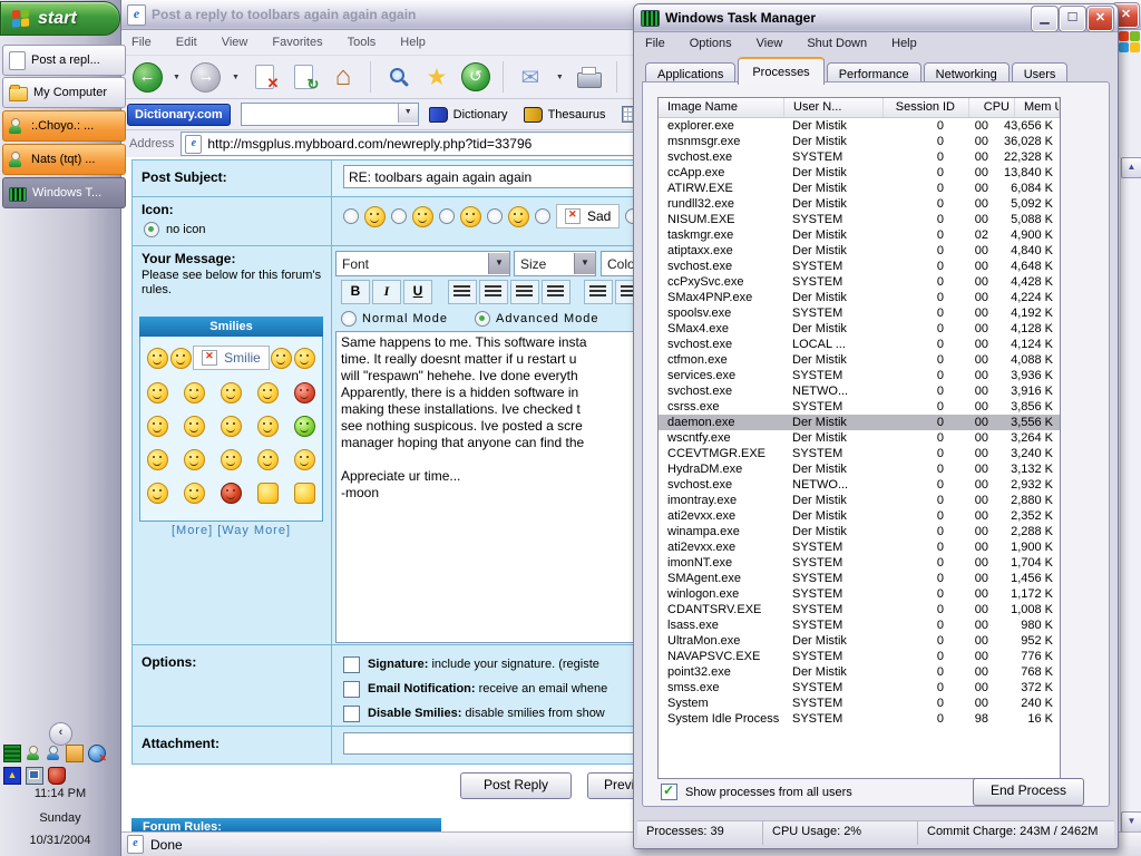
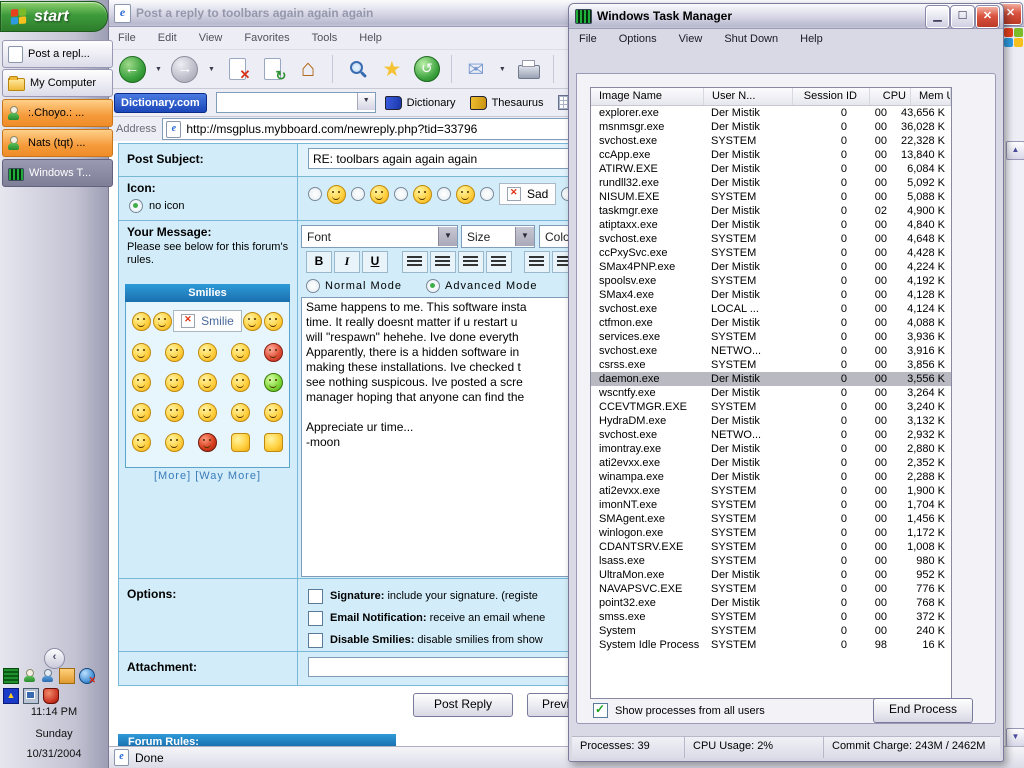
  e
  Post a reply to toolbars again again again
  ✕
  File
  Edit
  View
  Favorites
  Tools
  Help
  Dictionary.com
  Dictionary
  Thesaurus
  Address
  e
  http://msgplus.mybboard.com/newreply.php?tid=33796
  Post Subject:
  RE: toolbars again again again
  Icon:
  no icon
  Sad
  Your Message:
  Please see below for this forum's rules.
  Smilies
  Smilie
  [More] [Way More]
  Font
  ▼
  Size
  ▼
  Colo
  B
  I
  U
  Normal Mode
  Advanced Mode
  Same happens to me. This software insta
  time. It really doesnt matter if u restart u
  will "respawn" hehehe. Ive done everyth
  Apparently, there is a hidden software in
  making these installations. Ive checked t
  see nothing suspicous. Ive posted a scre
  manager hoping that anyone can find the
  Appreciate ur time...
  -moon
  Options:
  Signature: include your signature. (registe
  Email Notification: receive an email whene
  Disable Smilies: disable smilies from show
  Attachment:
  Post Reply
  Forum Rules:
  ▲
  ▼
  e
  Done
  Windows Task Manager
  ▁
  ☐
  ✕
  File
  Options
  View
  Shut Down
  Help
- Applications
- Processes
- Performance
- Networking
- Users
  Image Name
  User N...
  Session ID
  CPU
  explorer.exe
  Der Mistik
  0
  00
  43,656 K
  msnmsgr.exe
  Der Mistik
  0
  00
  36,028 K
  svchost.exe
  SYSTEM
  0
  00
  22,328 K
  ccApp.exe
  Der Mistik
  0
  00
  13,840 K
  ATIRW.EXE
  Der Mistik
  0
  00
  6,084 K
  rundll32.exe
  Der Mistik
  0
  00
  5,092 K
  NISUM.EXE
  SYSTEM
  0
  00
  5,088 K
  taskmgr.exe
  Der Mistik
  0
  02
  4,900 K
  atiptaxx.exe
  Der Mistik
  0
  00
  4,840 K
  svchost.exe
  SYSTEM
  0
  00
  4,648 K
  ccPxySvc.exe
  SYSTEM
  0
  00
  4,428 K
  SMax4PNP.exe
  Der Mistik
  0
  00
  4,224 K
  spoolsv.exe
  SYSTEM
  0
  00
  4,192 K
  SMax4.exe
  Der Mistik
  0
  00
  4,128 K
  svchost.exe
  LOCAL ...
  0
  00
  4,124 K
  ctfmon.exe
  Der Mistik
  0
  00
  4,088 K
  services.exe
  SYSTEM
  0
  00
  3,936 K
  svchost.exe
  NETWO...
  0
  00
  3,916 K
  csrss.exe
  SYSTEM
  0
  00
  3,856 K
  daemon.exe
  Der Mistik
  0
  00
  3,556 K
  wscntfy.exe
  Der Mistik
  0
  00
  3,264 K
  CCEVTMGR.EXE
  SYSTEM
  0
  00
  3,240 K
  HydraDM.exe
  Der Mistik
  0
  00
  3,132 K
  svchost.exe
  NETWO...
  0
  00
  2,932 K
  imontray.exe
  Der Mistik
  0
  00
  2,880 K
  ati2evxx.exe
  Der Mistik
  0
  00
  2,352 K
  winampa.exe
  Der Mistik
  0
  00
  2,288 K
  ati2evxx.exe
  SYSTEM
  0
  00
  1,900 K
  imonNT.exe
  SYSTEM
  0
  00
  1,704 K
  SMAgent.exe
  SYSTEM
  0
  00
  1,456 K
  winlogon.exe
  SYSTEM
  0
  00
  1,172 K
  CDANTSRV.EXE
  SYSTEM
  0
  00
  1,008 K
  lsass.exe
  SYSTEM
  0
  00
  980 K
  UltraMon.exe
  Der Mistik
  0
  00
  952 K
  NAVAPSVC.EXE
  SYSTEM
  0
  00
  776 K
  point32.exe
  Der Mistik
  0
  00
  768 K
  smss.exe
  SYSTEM
  0
  00
  372 K
  System
  SYSTEM
  0
  00
  240 K
  System Idle Process
  SYSTEM
  0
  98
  16 K
  Show processes from all users
  End Process
  Processes: 39
  CPU Usage: 2%
  Commit Charge: 243M / 2462M
  start
  Post a repl...
  My Computer
  :.Choyo.: ...
  Nats (tqt) ...
  Windows T...
  ‹
  11:14 PM
  Sunday
  10/31/2004
